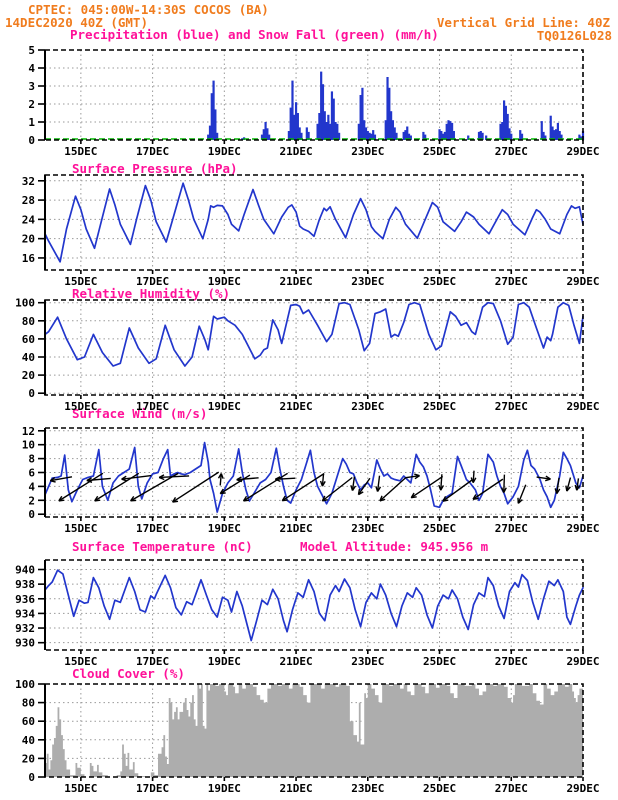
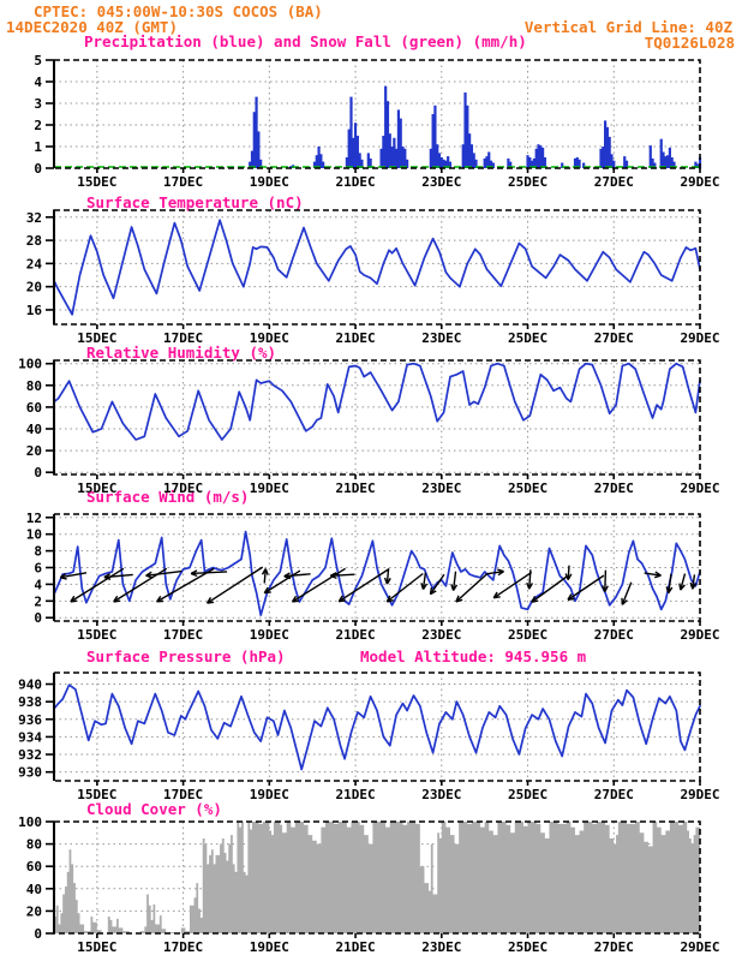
- CPTEC: 045:00W-14:30S COCOS (BA)
+ CPTEC: 045:00W-10:30S COCOS (BA)
  14DEC2020 40Z (GMT)
  Vertical Grid Line: 40Z
  TQ0126L028
  Precipitation (blue) and Snow Fall (green) (mm/h)
- Surface Pressure (hPa)
+ Surface Temperature (nC)
  Relative Humidity (%)
  Surface Wind (m/s)
- Surface Temperature (nC)
+ Surface Pressure (hPa)
  Model Altitude: 945.956 m
  Cloud Cover (%)
  0
  1
  2
  3
  4
  5
  15DEC
  17DEC
  19DEC
  21DEC
  23DEC
  25DEC
  27DEC
  29DEC
  16
  20
  24
  28
  32
  15DEC
  17DEC
  19DEC
  21DEC
  23DEC
  25DEC
  27DEC
  29DEC
  0
  20
  40
  60
  80
  100
  15DEC
  17DEC
  19DEC
  21DEC
  23DEC
  25DEC
  27DEC
  29DEC
  0
  2
  4
  6
  8
  10
  12
  15DEC
  17DEC
  19DEC
  21DEC
  23DEC
  25DEC
  27DEC
  29DEC
  930
  932
  934
  936
  938
  940
  15DEC
  17DEC
  19DEC
  21DEC
  23DEC
  25DEC
  27DEC
  29DEC
  0
  20
  40
  60
  80
  100
  15DEC
  17DEC
  19DEC
  21DEC
  23DEC
  25DEC
  27DEC
  29DEC
